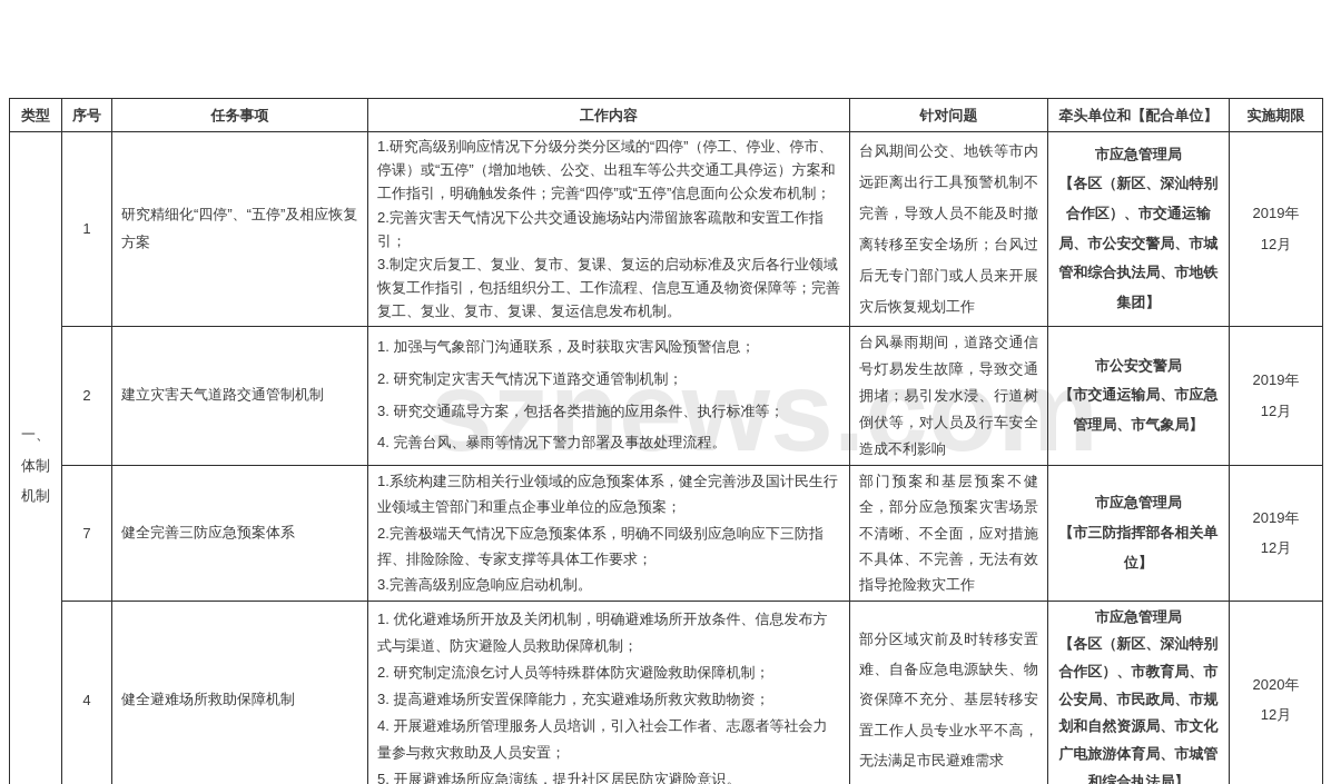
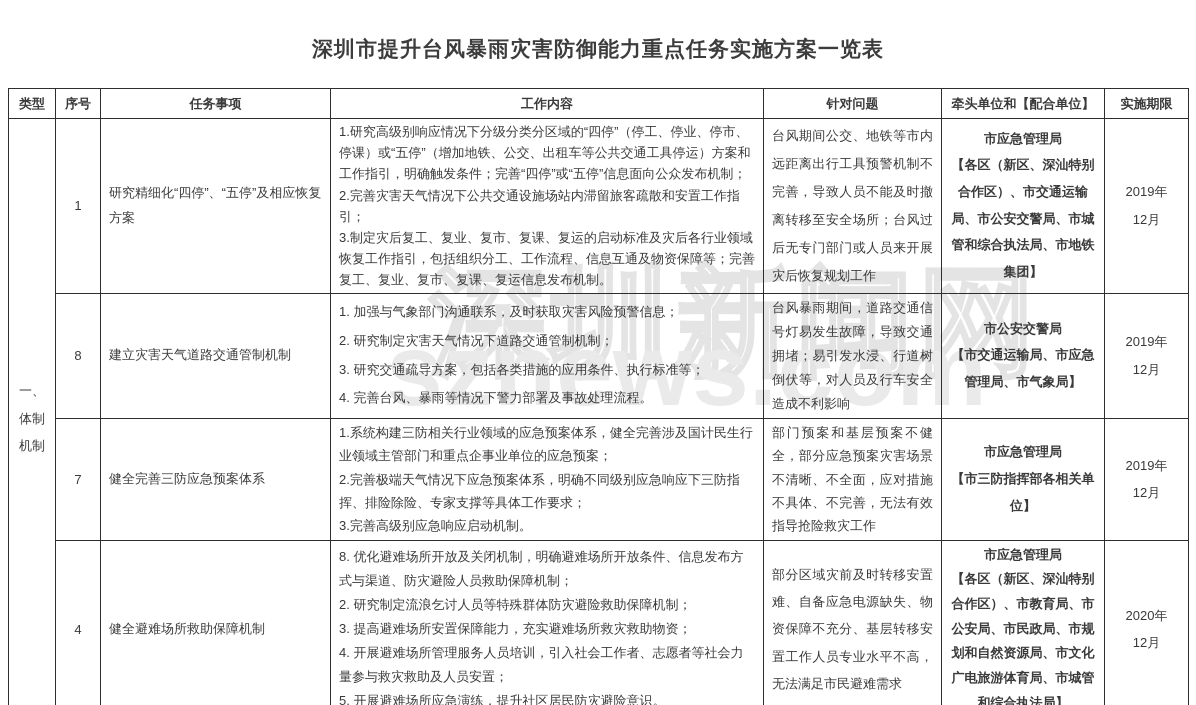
+ 深圳新闻网
  sznews.com
+ 深圳市提升台风暴雨灾害防御能力重点任务实施方案一览表
  类型	序号	任务事项	工作内容	针对问题	牵头单位和【配合单位】	实施期限
  一、体制机制	1	研究精细化“四停”、“五停”及相应恢复方案	1.研究高级别响应情况下分级分类分区域的“四停”（停工、停业、停市、停课）或“五停”（增加地铁、公交、出租车等公共交通工具停运）方案和工作指引，明确触发条件；完善“四停”或“五停”信息面向公众发布机制； 2.完善灾害天气情况下公共交通设施场站内滞留旅客疏散和安置工作指引； 3.制定灾后复工、复业、复市、复课、复运的启动标准及灾后各行业领域恢复工作指引，包括组织分工、工作流程、信息互通及物资保障等；完善复工、复业、复市、复课、复运信息发布机制。	台风期间公交、地铁等市内远距离出行工具预警机制不完善，导致人员不能及时撤离转移至安全场所；台风过后无专门部门或人员来开展灾后恢复规划工作	市应急管理局 【各区（新区、深汕特别合作区）、市交通运输局、市公安交警局、市城管和综合执法局、市地铁集团】	2019年 12月
- 2	建立灾害天气道路交通管制机制	1. 加强与气象部门沟通联系，及时获取灾害风险预警信息； 2. 研究制定灾害天气情况下道路交通管制机制； 3. 研究交通疏导方案，包括各类措施的应用条件、执行标准等； 4. 完善台风、暴雨等情况下警力部署及事故处理流程。	台风暴雨期间，道路交通信号灯易发生故障，导致交通拥堵；易引发水浸、行道树倒伏等，对人员及行车安全造成不利影响	市公安交警局 【市交通运输局、市应急管理局、市气象局】	2019年 12月
+ 8	建立灾害天气道路交通管制机制	1. 加强与气象部门沟通联系，及时获取灾害风险预警信息； 2. 研究制定灾害天气情况下道路交通管制机制； 3. 研究交通疏导方案，包括各类措施的应用条件、执行标准等； 4. 完善台风、暴雨等情况下警力部署及事故处理流程。	台风暴雨期间，道路交通信号灯易发生故障，导致交通拥堵；易引发水浸、行道树倒伏等，对人员及行车安全造成不利影响	市公安交警局 【市交通运输局、市应急管理局、市气象局】	2019年 12月
  7	健全完善三防应急预案体系	1.系统构建三防相关行业领域的应急预案体系，健全完善涉及国计民生行业领域主管部门和重点企事业单位的应急预案； 2.完善极端天气情况下应急预案体系，明确不同级别应急响应下三防指挥、排险除险、专家支撑等具体工作要求； 3.完善高级别应急响应启动机制。	部门预案和基层预案不健全，部分应急预案灾害场景不清晰、不全面，应对措施不具体、不完善，无法有效指导抢险救灾工作	市应急管理局 【市三防指挥部各相关单位】	2019年 12月
- 4	健全避难场所救助保障机制	1. 优化避难场所开放及关闭机制，明确避难场所开放条件、信息发布方式与渠道、防灾避险人员救助保障机制； 2. 研究制定流浪乞讨人员等特殊群体防灾避险救助保障机制； 3. 提高避难场所安置保障能力，充实避难场所救灾救助物资； 4. 开展避难场所管理服务人员培训，引入社会工作者、志愿者等社会力量参与救灾救助及人员安置； 5. 开展避难场所应急演练，提升社区居民防灾避险意识。	部分区域灾前及时转移安置难、自备应急电源缺失、物资保障不充分、基层转移安置工作人员专业水平不高，无法满足市民避难需求	市应急管理局 【各区（新区、深汕特别合作区）、市教育局、市公安局、市民政局、市规划和自然资源局、市文化广电旅游体育局、市城管和综合执法局】	2020年 12月
+ 4	健全避难场所救助保障机制	8. 优化避难场所开放及关闭机制，明确避难场所开放条件、信息发布方式与渠道、防灾避险人员救助保障机制； 2. 研究制定流浪乞讨人员等特殊群体防灾避险救助保障机制； 3. 提高避难场所安置保障能力，充实避难场所救灾救助物资； 4. 开展避难场所管理服务人员培训，引入社会工作者、志愿者等社会力量参与救灾救助及人员安置； 5. 开展避难场所应急演练，提升社区居民防灾避险意识。	部分区域灾前及时转移安置难、自备应急电源缺失、物资保障不充分、基层转移安置工作人员专业水平不高，无法满足市民避难需求	市应急管理局 【各区（新区、深汕特别合作区）、市教育局、市公安局、市民政局、市规划和自然资源局、市文化广电旅游体育局、市城管和综合执法局】	2020年 12月
